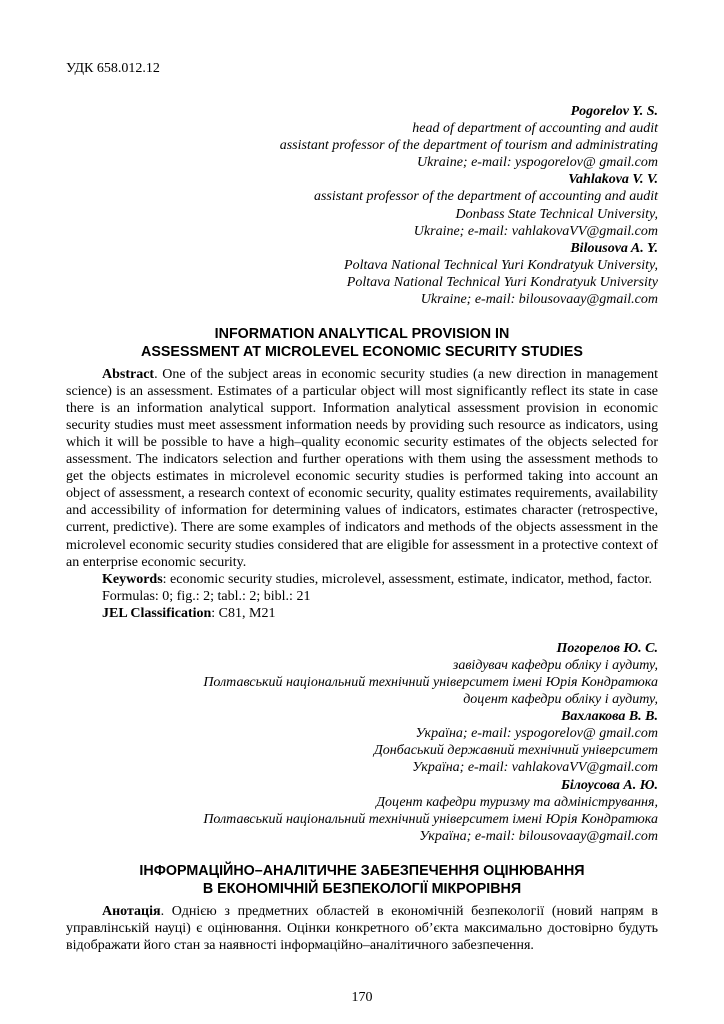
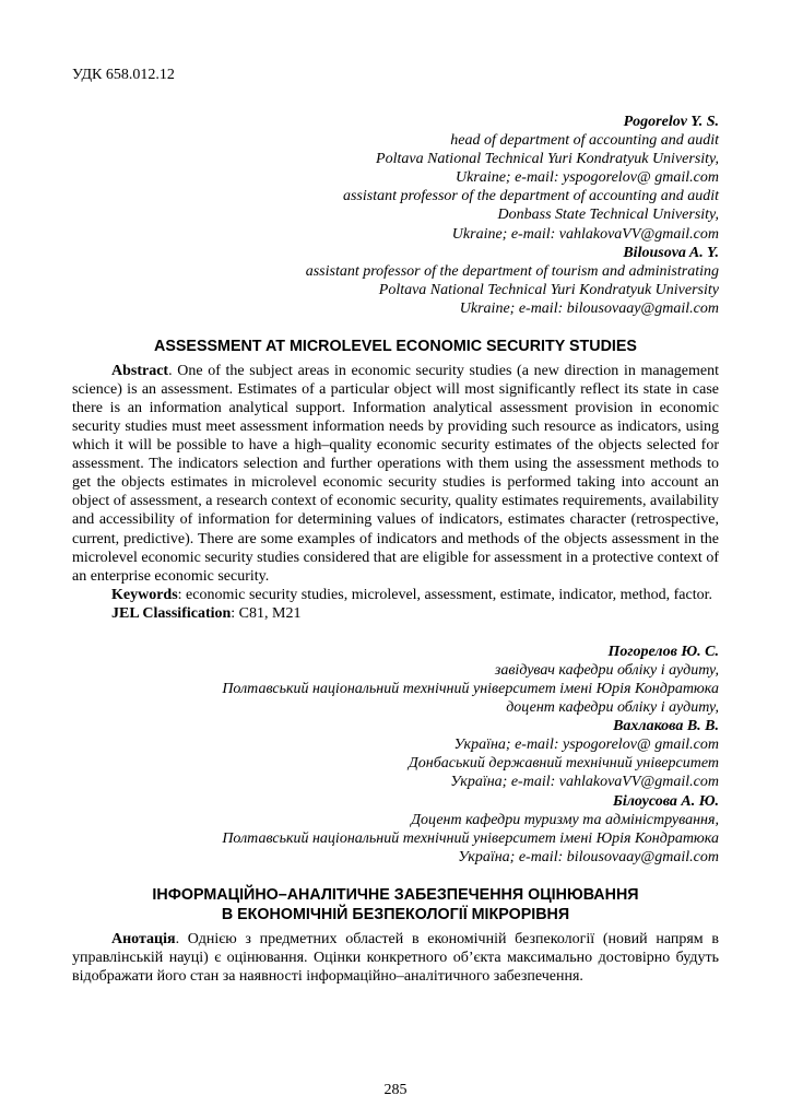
  УДК 658.012.12
  Pogorelov Y. S.
  head of department of accounting and audit
- assistant professor of the department of tourism and administrating
+ Poltava National Technical Yuri Kondratyuk University,
  Ukraine; e-mail: yspogorelov@ gmail.com
- Vahlakova V. V.
  assistant professor of the department of accounting and audit
  Donbass State Technical University,
  Ukraine; e-mail: vahlakovaVV@gmail.com
  Bilousova A. Y.
- Poltava National Technical Yuri Kondratyuk University,
+ assistant professor of the department of tourism and administrating
  Poltava National Technical Yuri Kondratyuk University
  Ukraine; e-mail: bilousovaay@gmail.com
- INFORMATION ANALYTICAL PROVISION IN
  ASSESSMENT AT MICROLEVEL ECONOMIC SECURITY STUDIES
  Abstract. One of the subject areas in economic security studies (a new direction in management science) is an assessment. Estimates of a particular object will most significantly reflect its state in case there is an information analytical support. Information analytical assessment provision in economic security studies must meet assessment information needs by providing such resource as indicators, using which it will be possible to have a high–quality economic security estimates of the objects selected for assessment. The indicators selection and further operations with them using the assessment methods to get the objects estimates in microlevel economic security studies is performed taking into account an object of assessment, a research context of economic security, quality estimates requirements, availability and accessibility of information for determining values of indicators, estimates character (retrospective, current, predictive). There are some examples of indicators and methods of the objects assessment in the microlevel economic security studies considered that are eligible for assessment in a protective context of an enterprise economic security.
  Keywords: economic security studies, microlevel, assessment, estimate, indicator, method, factor.
- Formulas: 0; fig.: 2; tabl.: 2; bibl.: 21
  JEL Classification: C81, M21
  Погорелов Ю. С.
  завідувач кафедри обліку і аудиту,
  Полтавський національний технічний університет імені Юрія Кондратюка
  доцент кафедри обліку і аудиту,
  Вахлакова В. В.
  Україна; e-mail: yspogorelov@ gmail.com
  Донбаський державний технічний університет
  Україна; e-mail: vahlakovaVV@gmail.com
  Білоусова А. Ю.
  Доцент кафедри туризму та адміністрування,
  Полтавський національний технічний університет імені Юрія Кондратюка
  Україна; e-mail: bilousovaay@gmail.com
  ІНФОРМАЦІЙНО–АНАЛІТИЧНЕ ЗАБЕЗПЕЧЕННЯ ОЦІНЮВАННЯ
  В ЕКОНОМІЧНІЙ БЕЗПЕКОЛОГІЇ МІКРОРІВНЯ
  Анотація. Однією з предметних областей в економічній безпекології (новий напрям в управлінській науці) є оцінювання. Оцінки конкретного об’єкта максимально достовірно будуть відображати його стан за наявності інформаційно–аналітичного забезпечення.
- 170
+ 285
